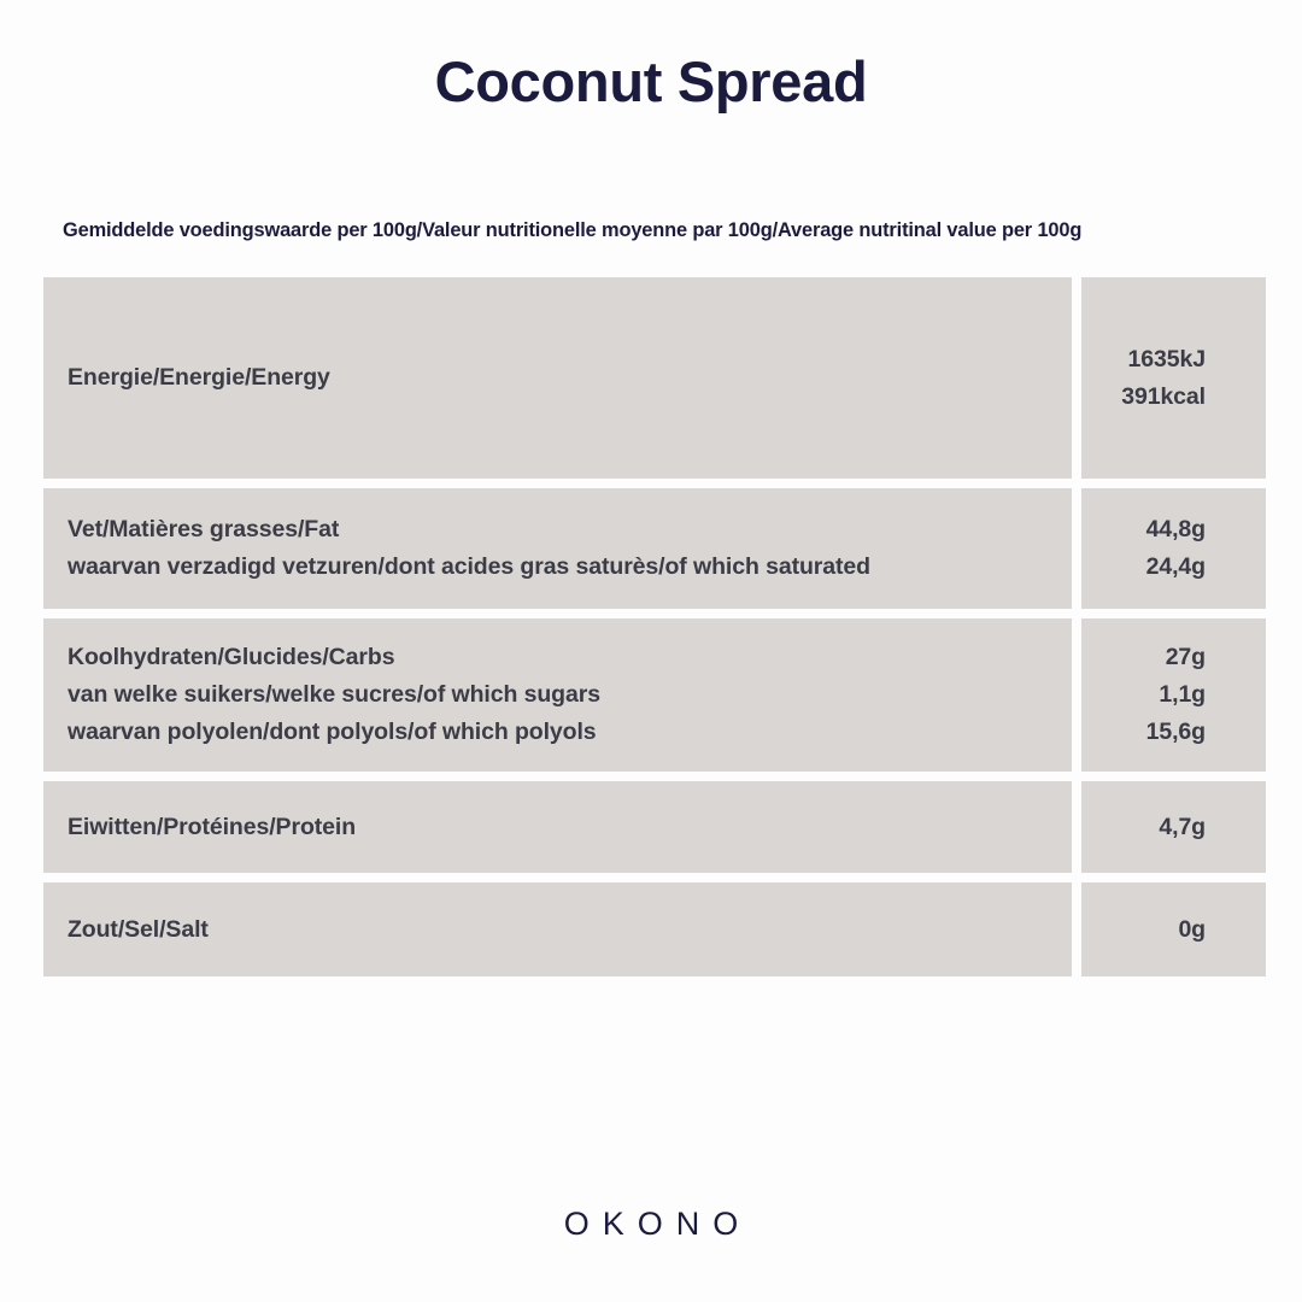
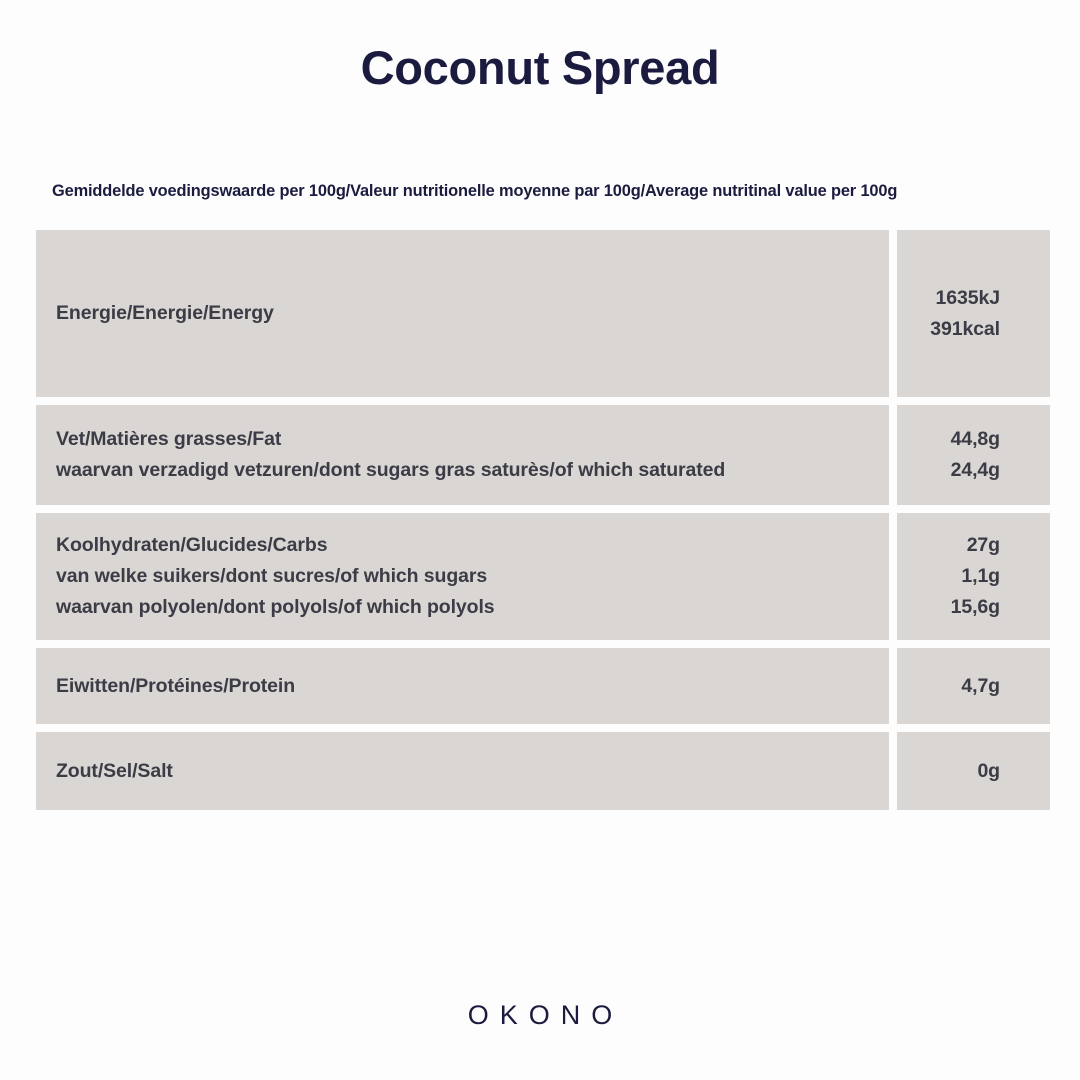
  Coconut Spread
  Gemiddelde voedingswaarde per 100g/Valeur nutritionelle moyenne par 100g/Average nutritinal value per 100g
  Energie/Energie/Energy
  1635kJ
  391kcal
  Vet/Matières grasses/Fat
- waarvan verzadigd vetzuren/dont acides gras saturès/of which saturated
+ waarvan verzadigd vetzuren/dont sugars gras saturès/of which saturated
  44,8g
  24,4g
  Koolhydraten/Glucides/Carbs
- van welke suikers/welke sucres/of which sugars
+ van welke suikers/dont sucres/of which sugars
  waarvan polyolen/dont polyols/of which polyols
  27g
  1,1g
  15,6g
  Eiwitten/Protéines/Protein
  4,7g
  Zout/Sel/Salt
  0g
  OKONO
